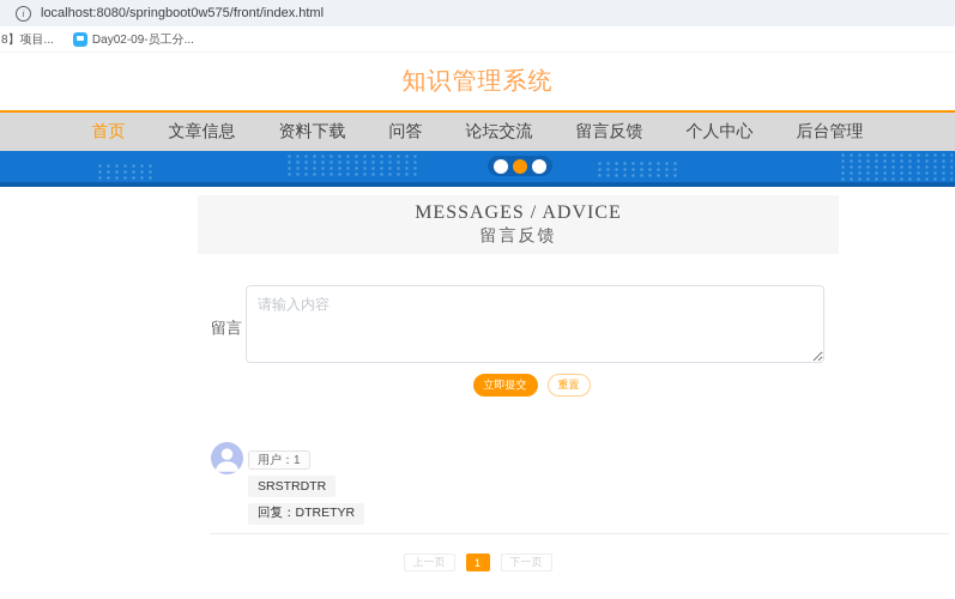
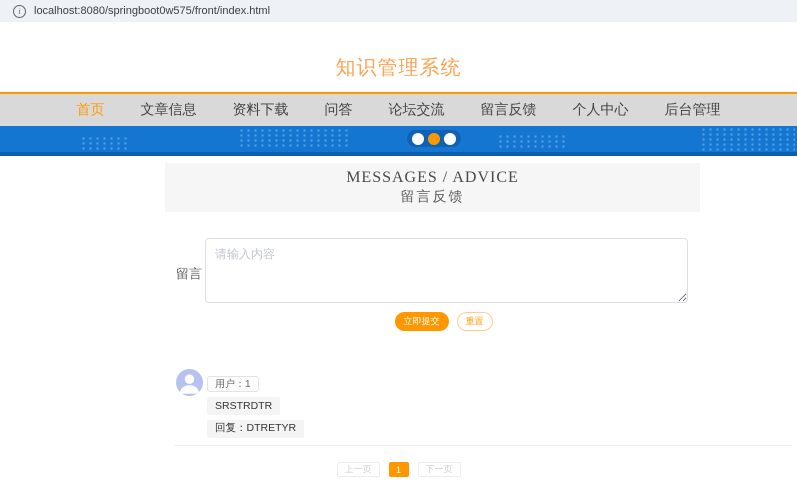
  i
  localhost:8080/springboot0w575/front/index.html
- 8】项目...
- Day02-09-员工分...
  知识管理系统
  首页
  文章信息
  资料下载
  问答
  论坛交流
  留言反馈
  个人中心
  后台管理
  MESSAGES / ADVICE
  留言反馈
  留言
  请输入内容
  立即提交
  重置
  用户：1
  SRSTRDTR
  回复：DTRETYR
  上一页
  1
  下一页
